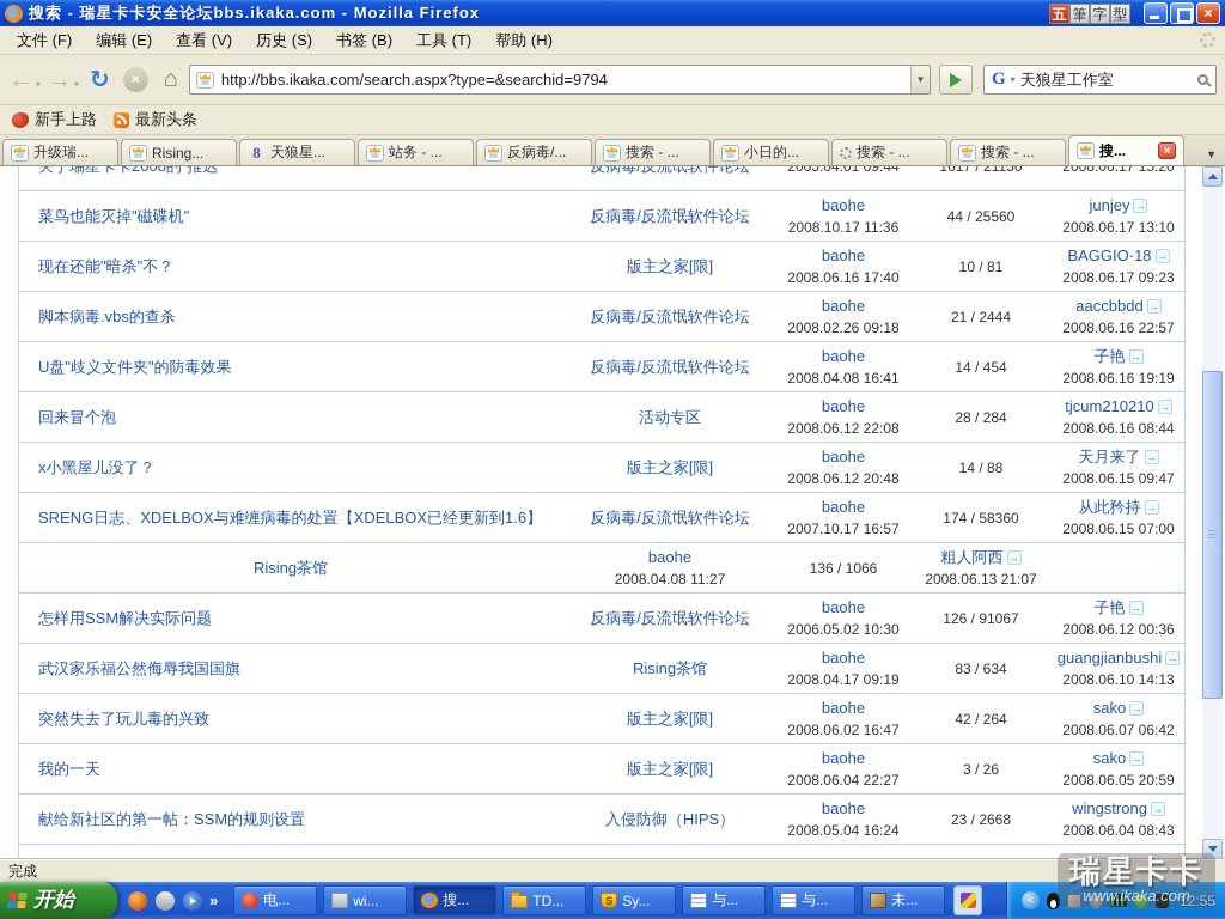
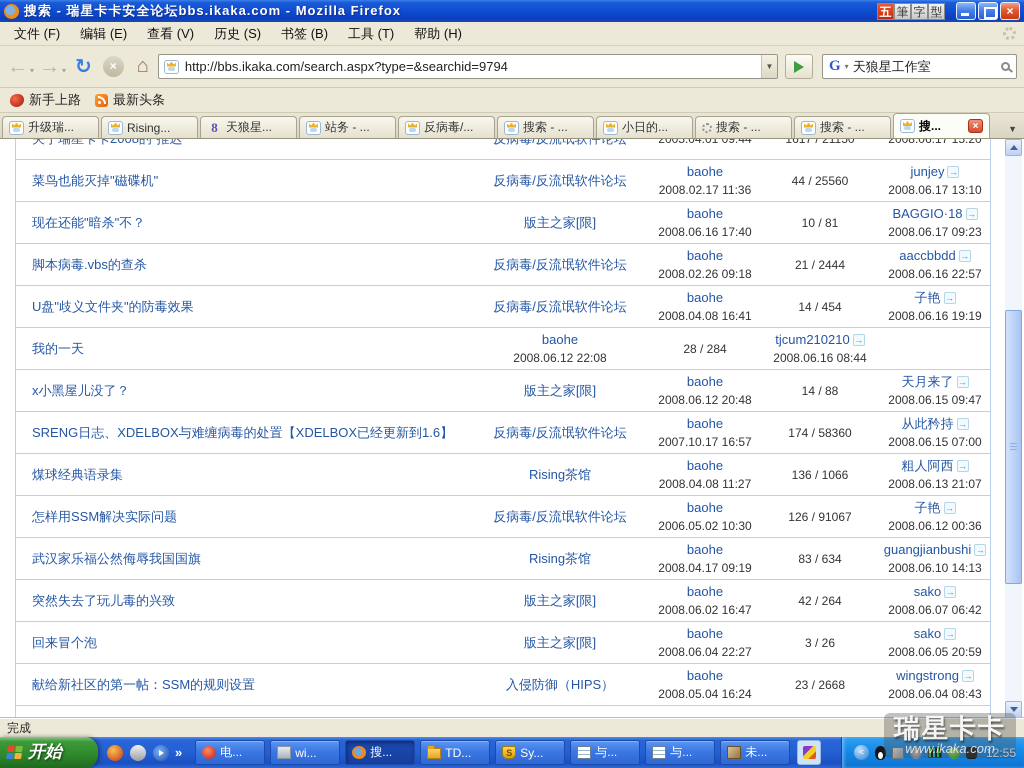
  搜索 - 瑞星卡卡安全论坛bbs.ikaka.com - Mozilla Firefox
  五
  筆
  字
  型
  ×
  文件 (F)
  编辑 (E)
  查看 (V)
  历史 (S)
  书签 (B)
  工具 (T)
  帮助 (H)
  ←
  ▾
  →
  ▾
  ↻
  ×
  ⌂
  http://bbs.ikaka.com/search.aspx?type=&searchid=9794
  ▼
  G
  ▾
  天狼星工作室
  新手上路
  最新头条
  升级瑞...
  Rising...
  8
  天狼星...
  站务 - ...
  反病毒/...
  搜索 - ...
  小日的...
  搜索 - ...
  搜索 - ...
  搜...
  ×
  ▼
  2005.04.01 09:44
  1617 / 21150
  2008.06.17 15:20
  菜鸟也能灭掉"磁碟机"
  反病毒/反流氓软件论坛
  baohe
- 2008.10.17 11:36
+ 2008.02.17 11:36
  44 / 25560
  junjey →
  2008.06.17 13:10
  现在还能"暗杀"不？
  版主之家[限]
  baohe
  2008.06.16 17:40
  10 / 81
  BAGGIO·18 →
  2008.06.17 09:23
  脚本病毒.vbs的查杀
  反病毒/反流氓软件论坛
  baohe
  2008.02.26 09:18
  21 / 2444
  aaccbbdd →
  2008.06.16 22:57
  U盘"歧义文件夹"的防毒效果
  反病毒/反流氓软件论坛
  baohe
  2008.04.08 16:41
  14 / 454
  子艳 →
  2008.06.16 19:19
- 回来冒个泡
+ 我的一天
- 活动专区
  baohe
  2008.06.12 22:08
  28 / 284
  tjcum210210 →
  2008.06.16 08:44
  x小黑屋儿没了？
  版主之家[限]
  baohe
  2008.06.12 20:48
  14 / 88
  天月来了 →
  2008.06.15 09:47
  SRENG日志、XDELBOX与难缠病毒的处置【XDELBOX已经更新到1.6】
  反病毒/反流氓软件论坛
  baohe
  2007.10.17 16:57
  174 / 58360
  从此矜持 →
  2008.06.15 07:00
+ 煤球经典语录集
  Rising茶馆
  baohe
  2008.04.08 11:27
  136 / 1066
  粗人阿西 →
  2008.06.13 21:07
  怎样用SSM解决实际问题
  反病毒/反流氓软件论坛
  baohe
  2006.05.02 10:30
  126 / 91067
  子艳 →
  2008.06.12 00:36
  武汉家乐福公然侮辱我国国旗
  Rising茶馆
  baohe
  2008.04.17 09:19
  83 / 634
  guangjianbushi →
  2008.06.10 14:13
  突然失去了玩儿毒的兴致
  版主之家[限]
  baohe
  2008.06.02 16:47
  42 / 264
  sako →
  2008.06.07 06:42
- 我的一天
+ 回来冒个泡
  版主之家[限]
  baohe
  2008.06.04 22:27
  3 / 26
  sako →
  2008.06.05 20:59
  献给新社区的第一帖：SSM的规则设置
  入侵防御（HIPS）
  baohe
  2008.05.04 16:24
  23 / 2668
  wingstrong →
  2008.06.04 08:43
  完成
  瑞星卡卡
  www.ikaka.com
  开始
  »
  电...
  wi...
  搜...
  TD...
  S
  Sy...
  与...
  与...
  未...
  <
  12:55
